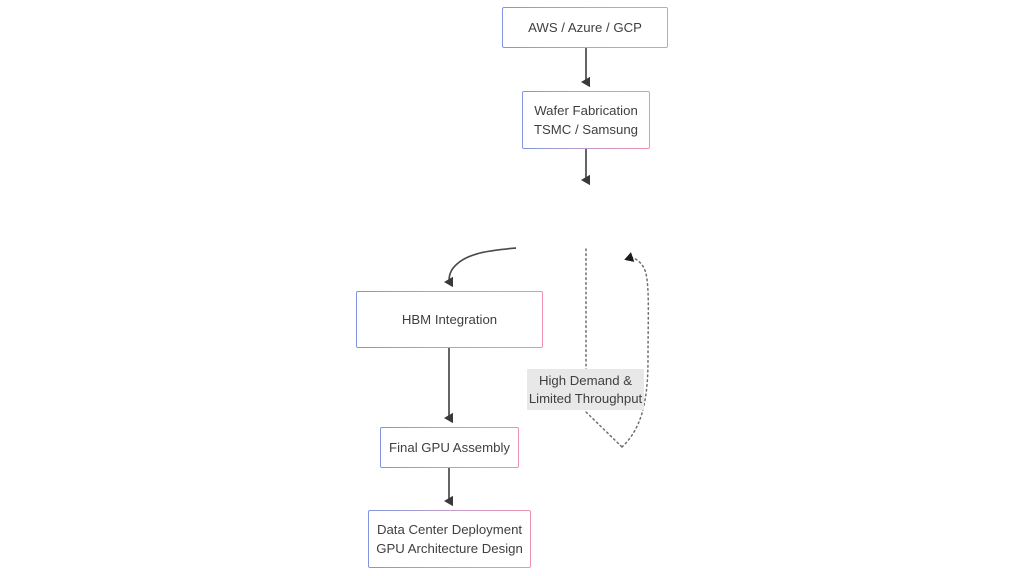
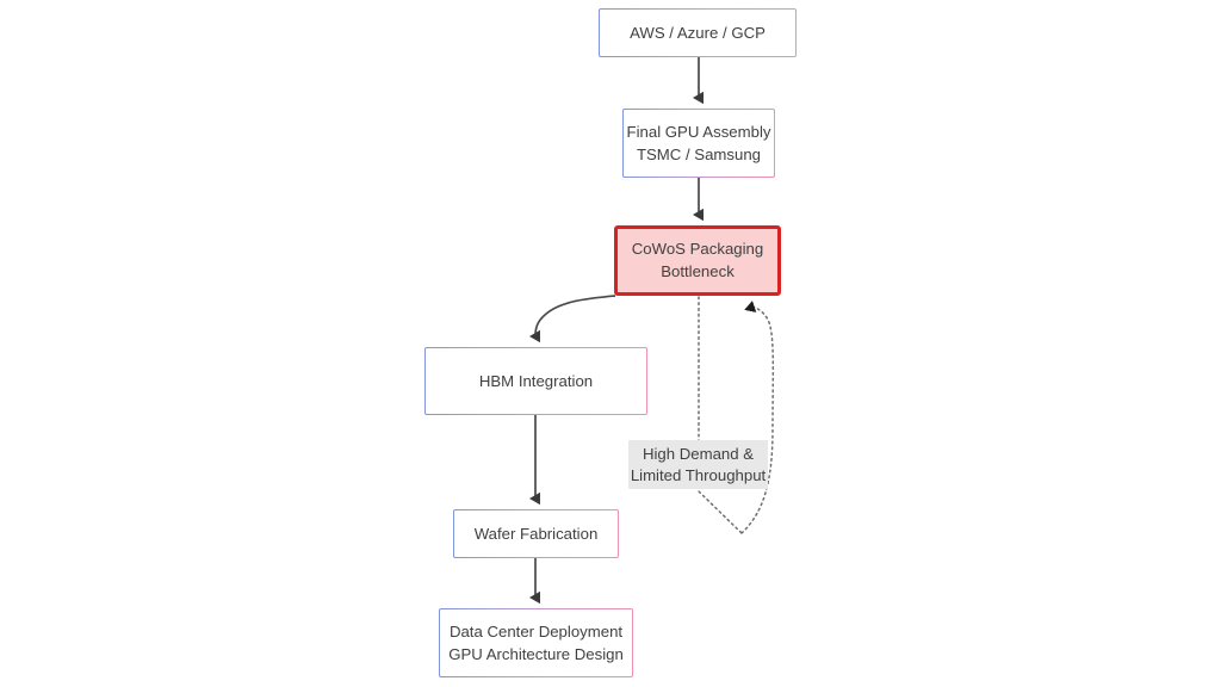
  AWS / Azure / GCP
- Wafer Fabrication
+ Final GPU Assembly
  TSMC / Samsung
+ CoWoS Packaging
+ Bottleneck
  HBM Integration
- Final GPU Assembly
+ Wafer Fabrication
  Data Center Deployment
  GPU Architecture Design
  High Demand &
  Limited Throughput
